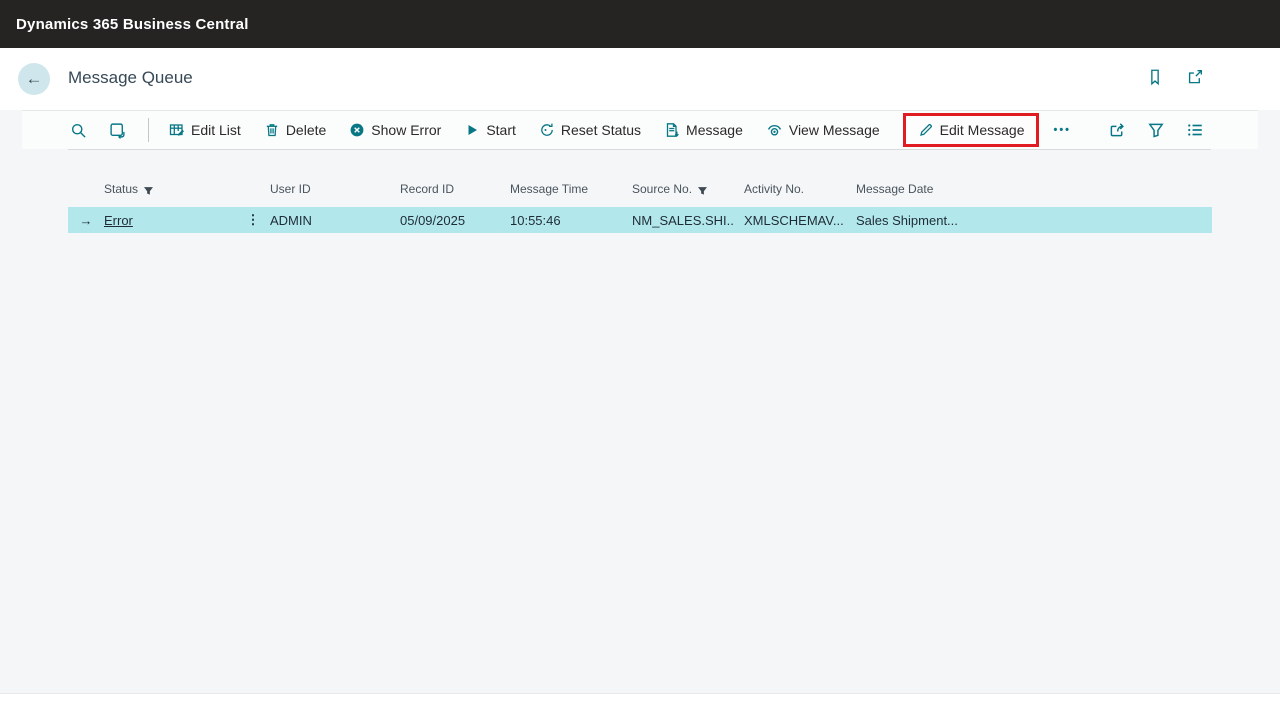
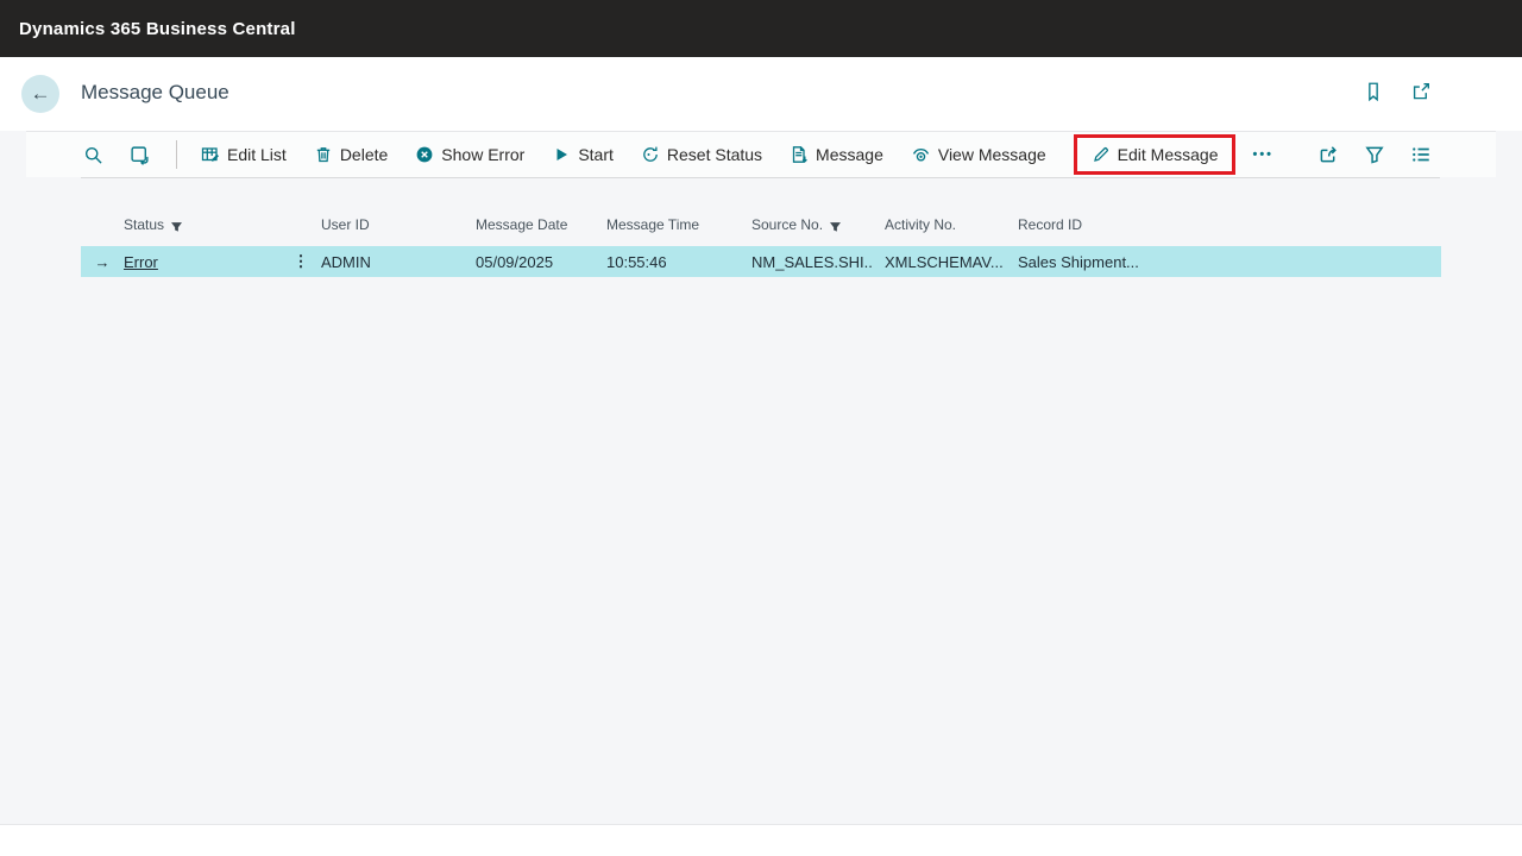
  Dynamics 365 Business Central
  ←
  Message Queue
  Edit List
  Delete
  Show Error
  Start
  Reset Status
  Message
  View Message
  Edit Message
  •••
  Status
  User ID
- Record ID
+ Message Date
  Message Time
  Source No.
  Activity No.
- Message Date
+ Record ID
  →
  Error
  ⋮
  ADMIN
  05/09/2025
  10:55:46
  NM_SALES.SHI..
  XMLSCHEMAV...
  Sales Shipment...
